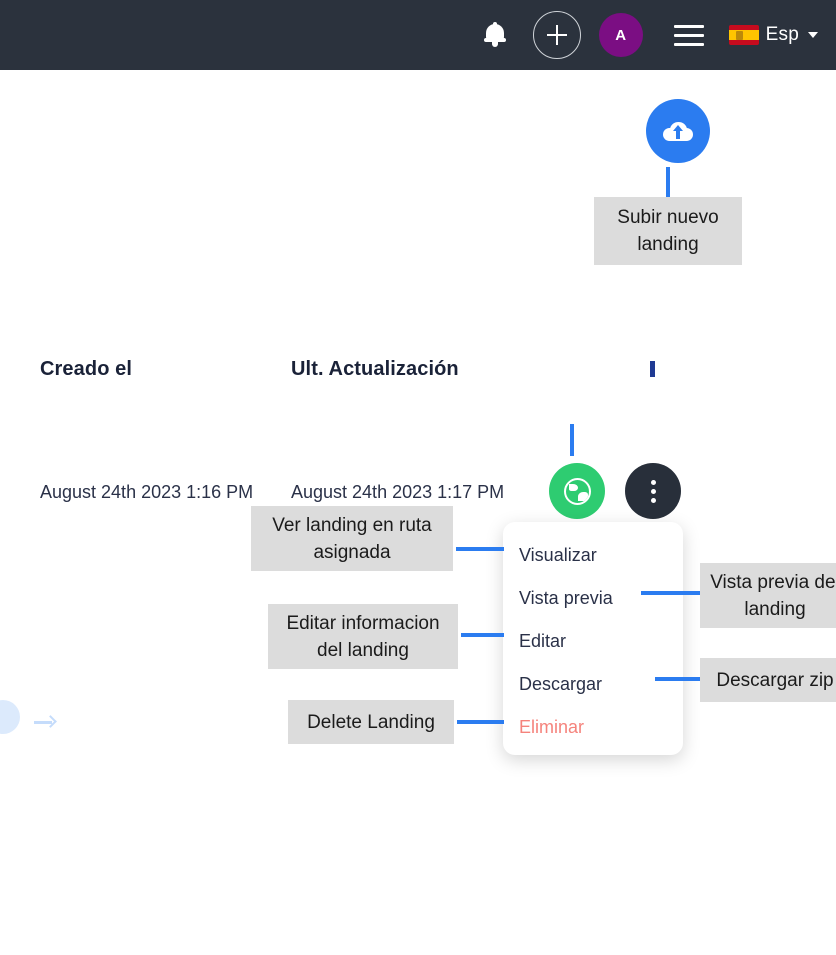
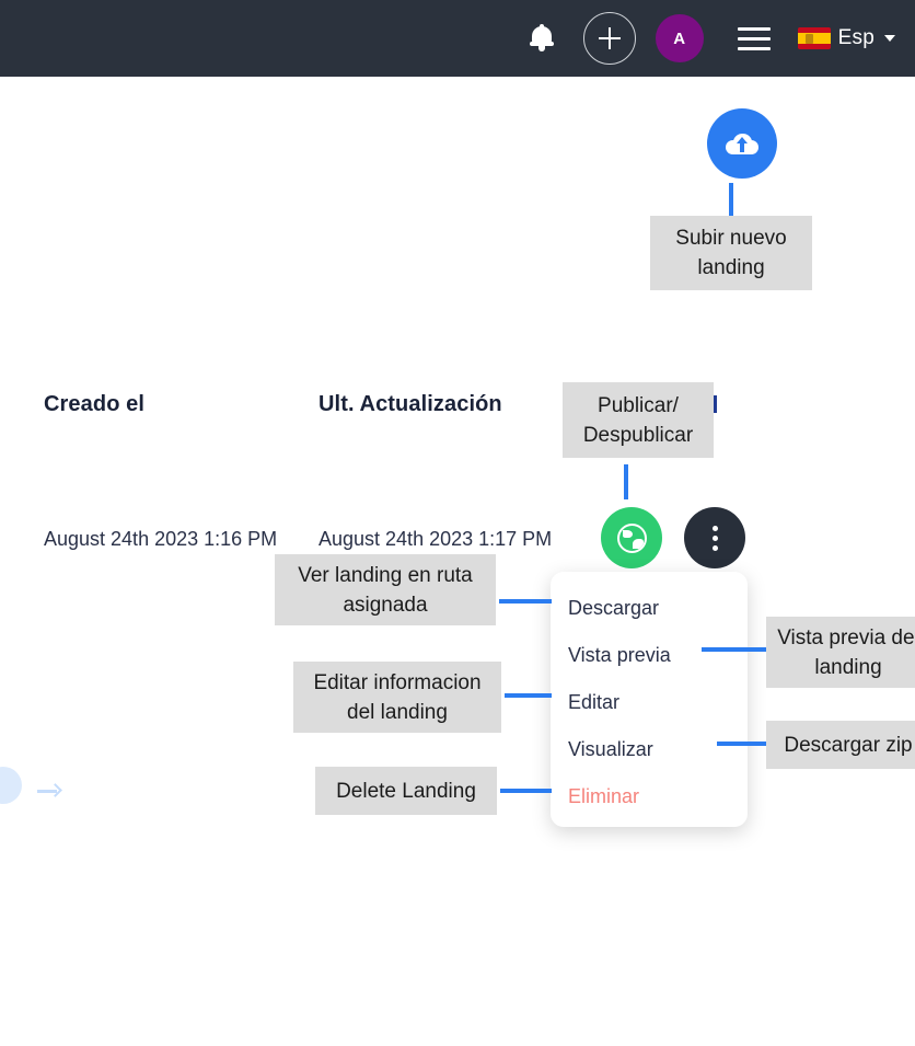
  A
  Esp
  Subir nuevo landing
  Creado el
  Ult. Actualización
+ Publicar/ Despublicar
  August 24th 2023 1:16 PM
  August 24th 2023 1:17 PM
- Visualizar
+ Descargar
  Vista previa
  Editar
- Descargar
+ Visualizar
  Eliminar
  Ver landing en ruta asignada
  Editar informacion del landing
  Delete Landing
  Vista previa de landing
  Descargar zip
